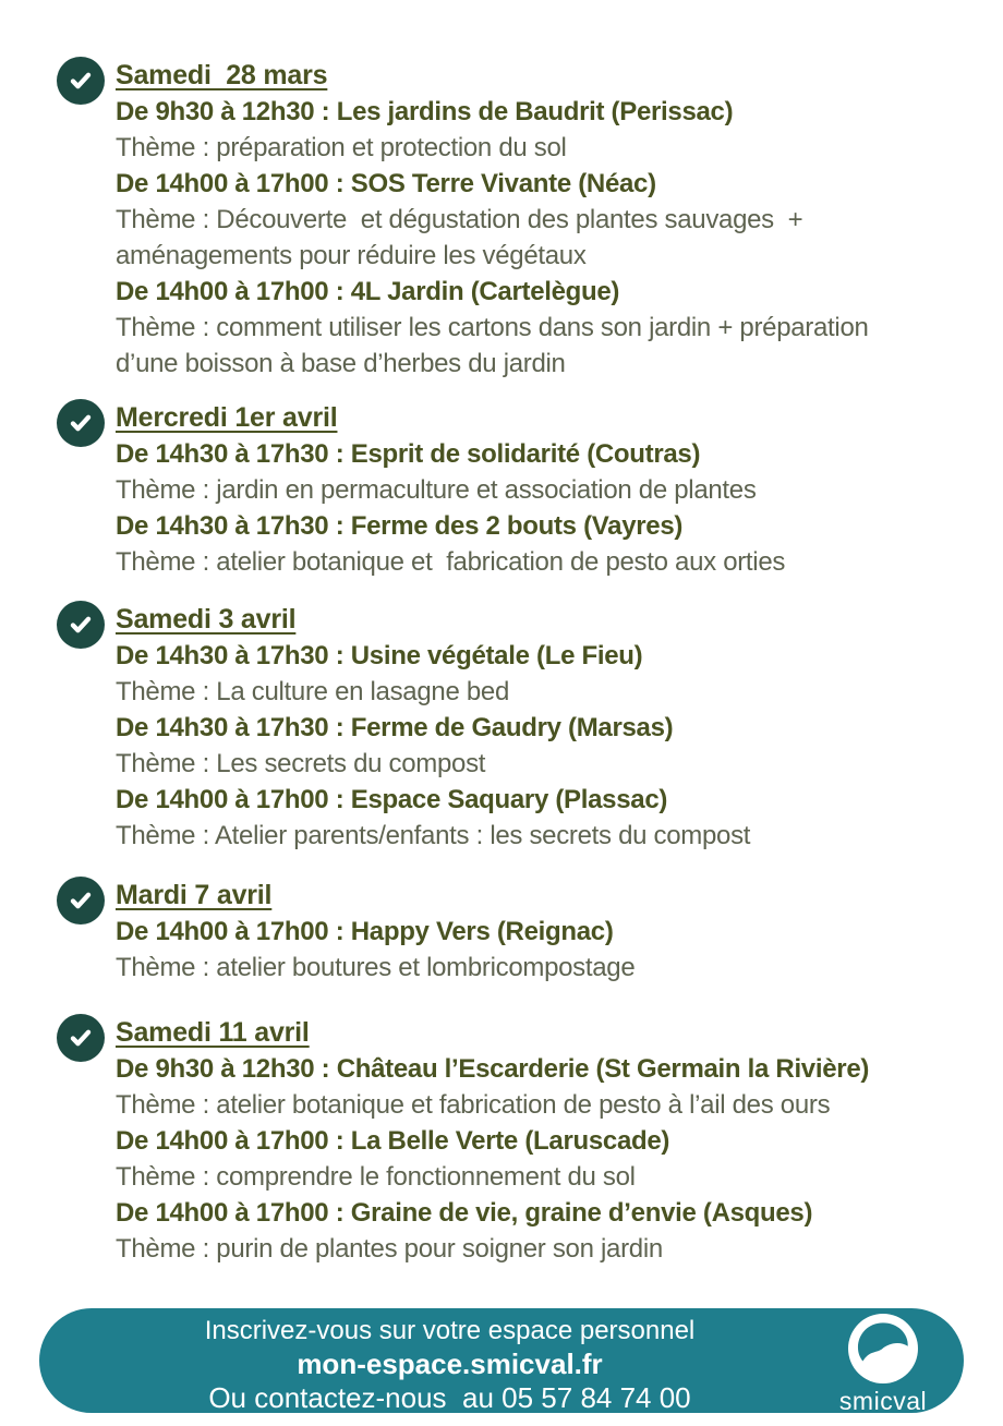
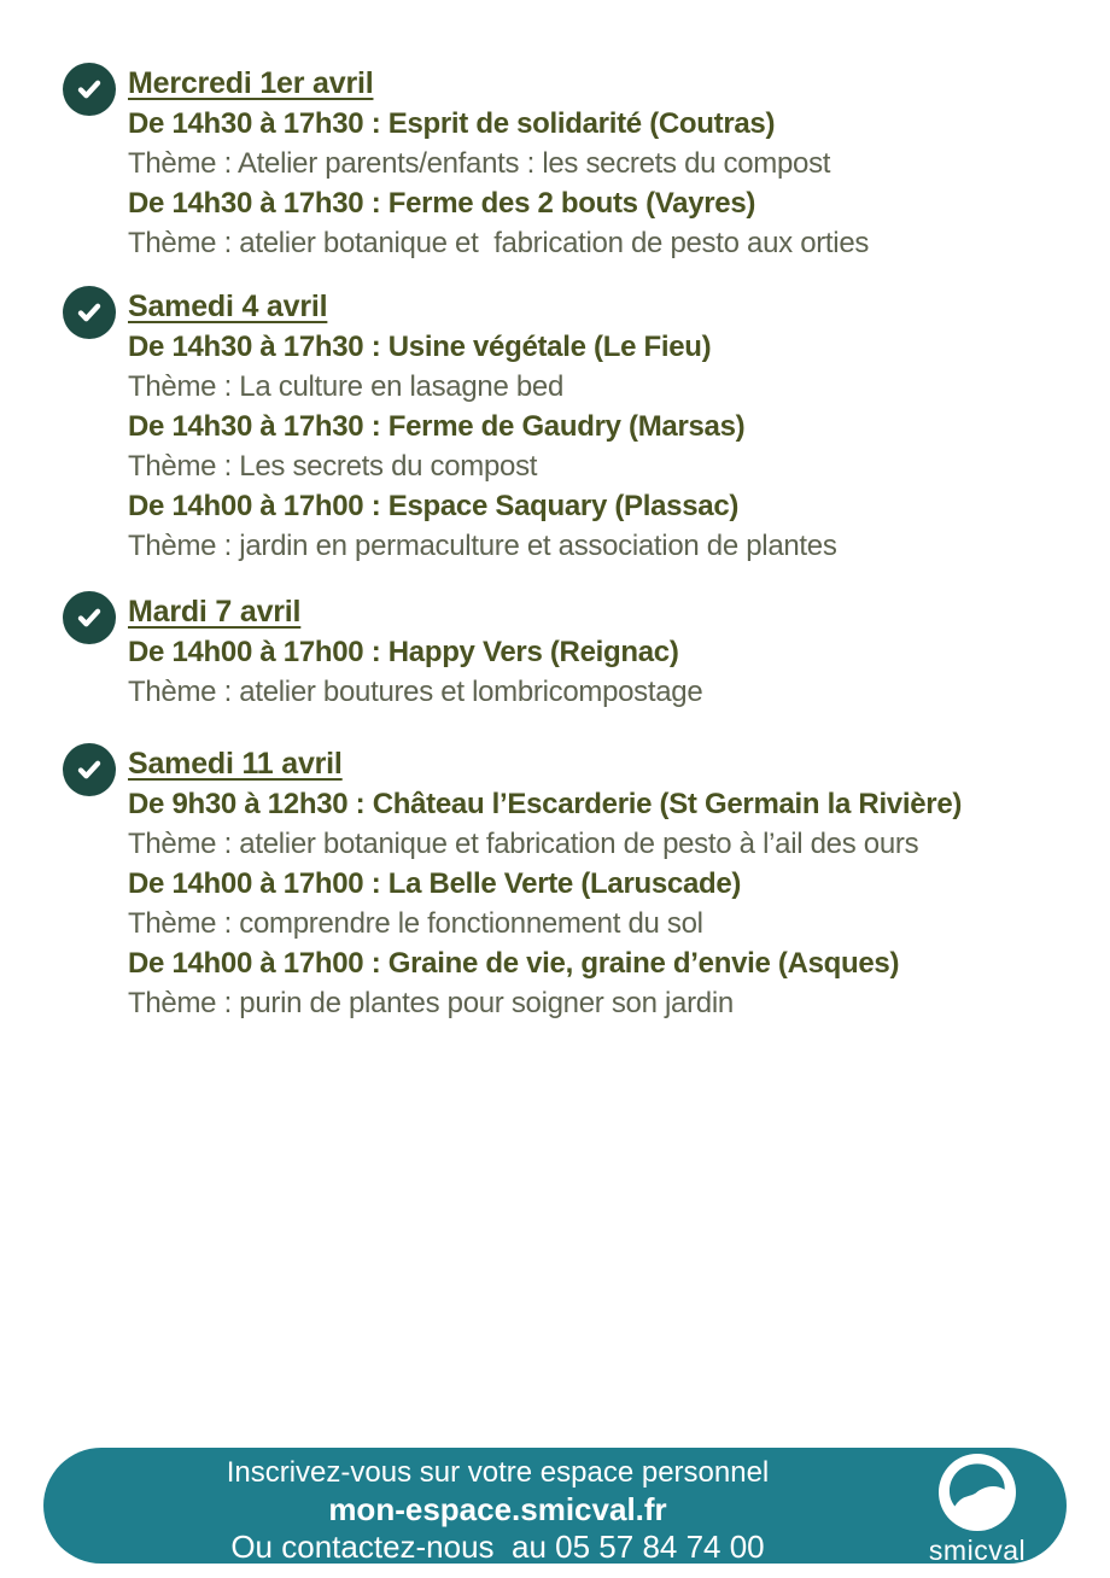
- Samedi 28 mars
- De 9h30 à 12h30 : Les jardins de Baudrit (Perissac)
- Thème : préparation et protection du sol
- De 14h00 à 17h00 : SOS Terre Vivante (Néac)
- Thème : Découverte et dégustation des plantes sauvages +
- aménagements pour réduire les végétaux
- De 14h00 à 17h00 : 4L Jardin (Cartelègue)
- Thème : comment utiliser les cartons dans son jardin + préparation
- d’une boisson à base d’herbes du jardin
  Mercredi 1er avril
  De 14h30 à 17h30 : Esprit de solidarité (Coutras)
- Thème : jardin en permaculture et association de plantes
+ Thème : Atelier parents/enfants : les secrets du compost
  De 14h30 à 17h30 : Ferme des 2 bouts (Vayres)
  Thème : atelier botanique et fabrication de pesto aux orties
- Samedi 3 avril
+ Samedi 4 avril
  De 14h30 à 17h30 : Usine végétale (Le Fieu)
  Thème : La culture en lasagne bed
  De 14h30 à 17h30 : Ferme de Gaudry (Marsas)
  Thème : Les secrets du compost
  De 14h00 à 17h00 : Espace Saquary (Plassac)
- Thème : Atelier parents/enfants : les secrets du compost
+ Thème : jardin en permaculture et association de plantes
  Mardi 7 avril
  De 14h00 à 17h00 : Happy Vers (Reignac)
  Thème : atelier boutures et lombricompostage
  Samedi 11 avril
  De 9h30 à 12h30 : Château l’Escarderie (St Germain la Rivière)
  Thème : atelier botanique et fabrication de pesto à l’ail des ours
  De 14h00 à 17h00 : La Belle Verte (Laruscade)
  Thème : comprendre le fonctionnement du sol
  De 14h00 à 17h00 : Graine de vie, graine d’envie (Asques)
  Thème : purin de plantes pour soigner son jardin
  Inscrivez-vous sur votre espace personnel
  mon-espace.smicval.fr
  Ou contactez-nous au 05 57 84 74 00
  smicval
